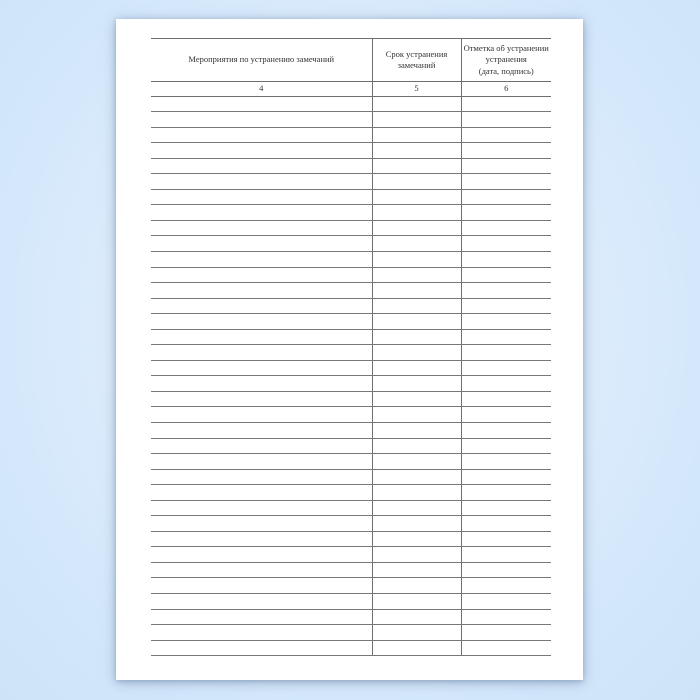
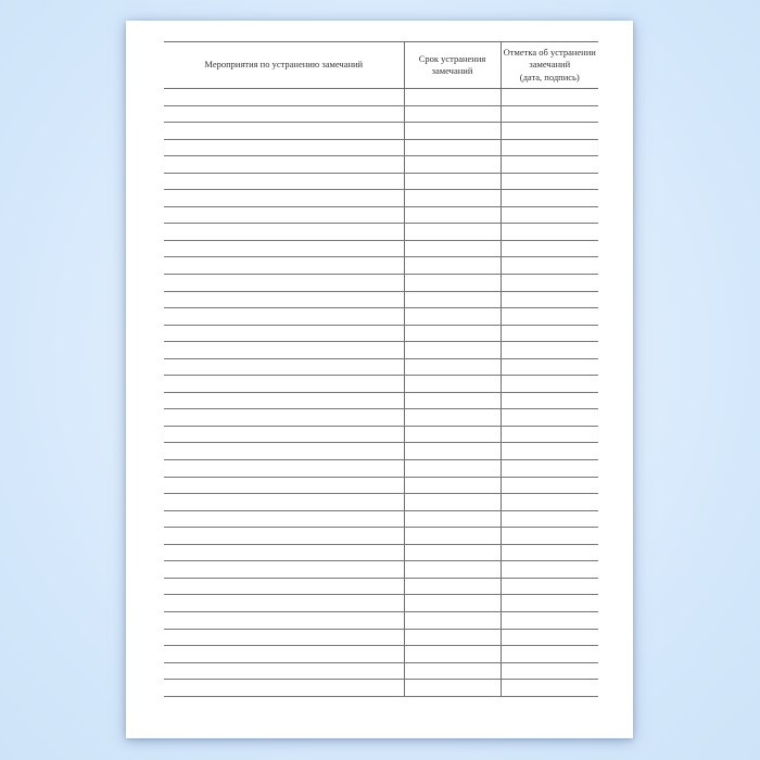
- Мероприятия по устранению замечаний	Срок устранения замечаний	Отметка об устранении устранения (дата, подпись)
+ Мероприятия по устранению замечаний	Срок устранения замечаний	Отметка об устранении замечаний (дата, подпись)
- 4	5	6
